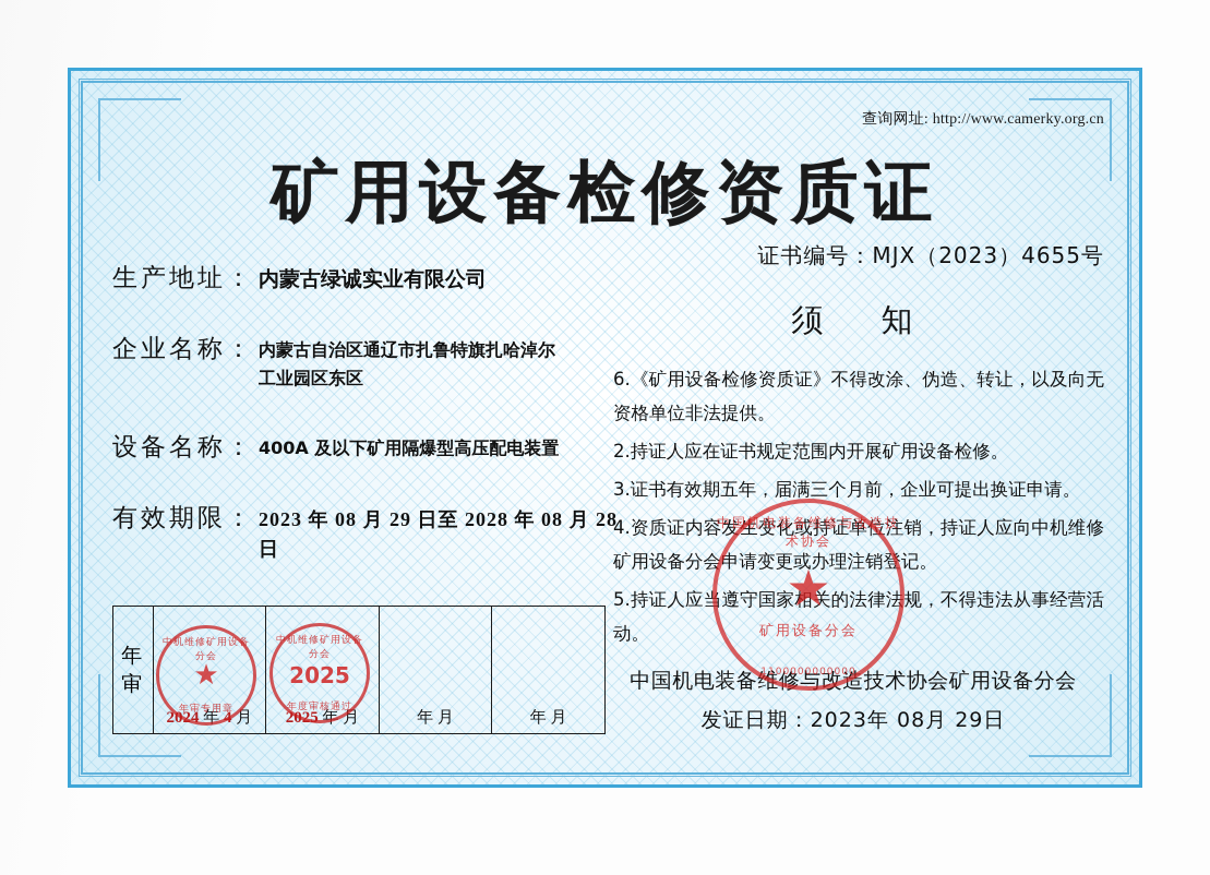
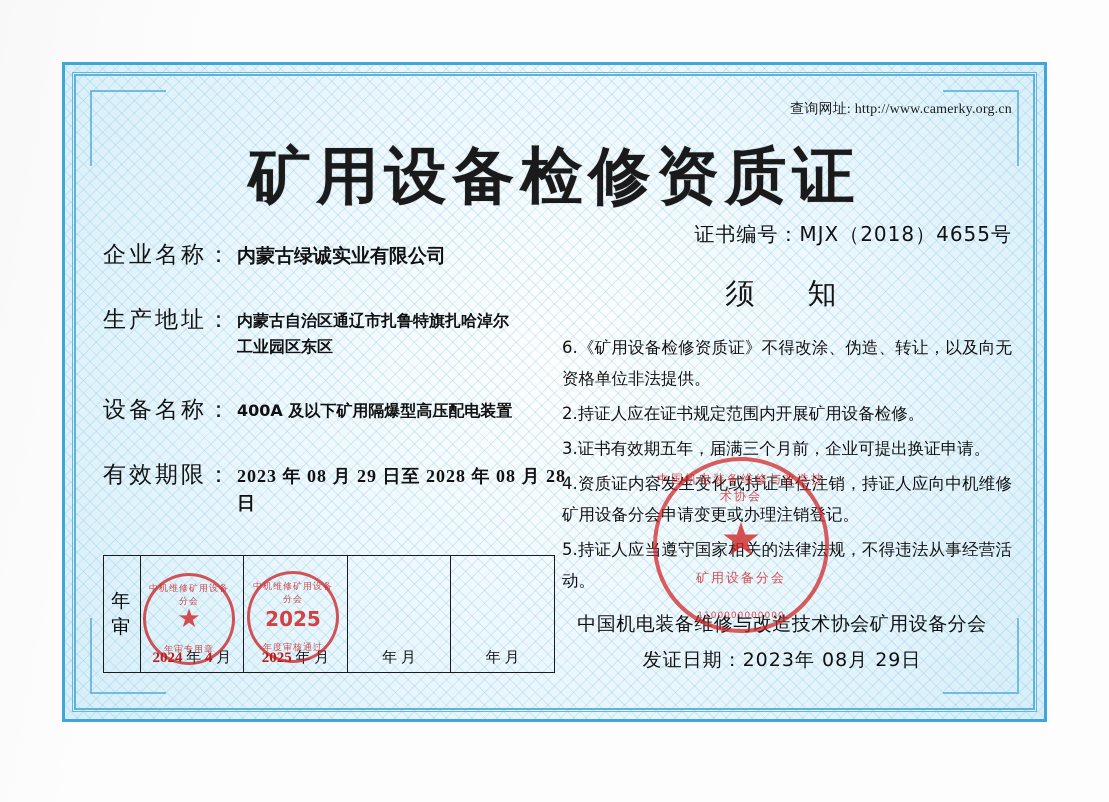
  查询网址: http://www.camerky.org.cn
  矿用设备检修资质证
- 生产地址：
+ 企业名称：
  内蒙古绿诚实业有限公司
- 企业名称：
+ 生产地址：
  内蒙古自治区通辽市扎鲁特旗扎哈淖尔
  工业园区东区
  设备名称：
  400A 及以下矿用隔爆型高压配电装置
  有效期限：
  2023 年 08 月 29 日至 2028 年 08 月 28 日
- 证书编号：MJX（2023）4655号
+ 证书编号：MJX（2018）4655号
  须 知
  6.《矿用设备检修资质证》不得改涂、伪造、转让，以及向无资格单位非法提供。
  2.持证人应在证书规定范围内开展矿用设备检修。
  3.证书有效期五年，届满三个月前，企业可提出换证申请。
  4.资质证内容发生变化或持证单位注销，持证人应向中机维修矿用设备分会申请变更或办理注销登记。
  5.持证人应当遵守国家相关的法律法规，不得违法从事经营活动。
  中国机电装备维修与改造技术协会矿用设备分会
  发证日期：2023年 08月 29日
  年审	2024 年 4 月	2025 年 月	年 月	年 月
  中机维修矿用设备分会
  ★
  年审专用章
  中机维修矿用设备分会
  2025
  年度审核通过
  中国机电装备维修与改造技术协会
  ★
  矿用设备分会
  1100000000000
